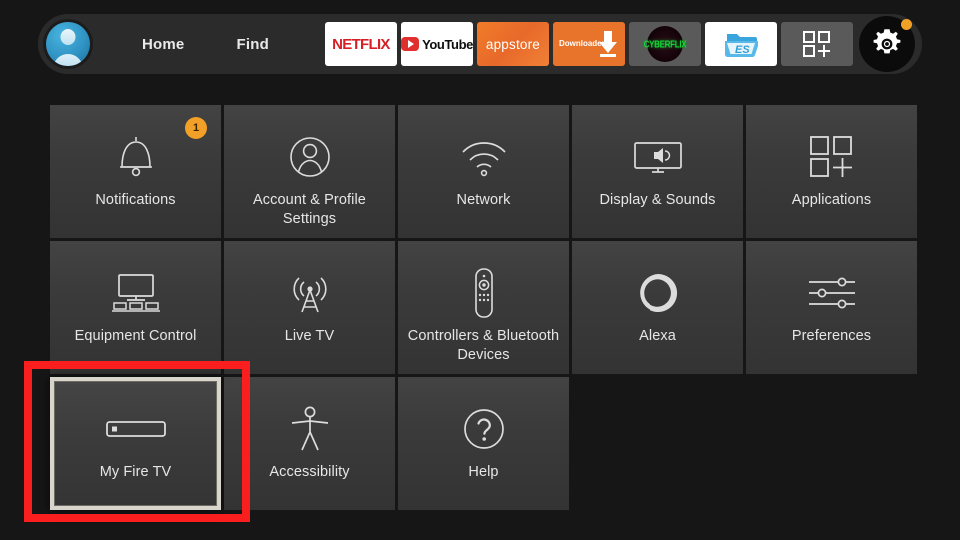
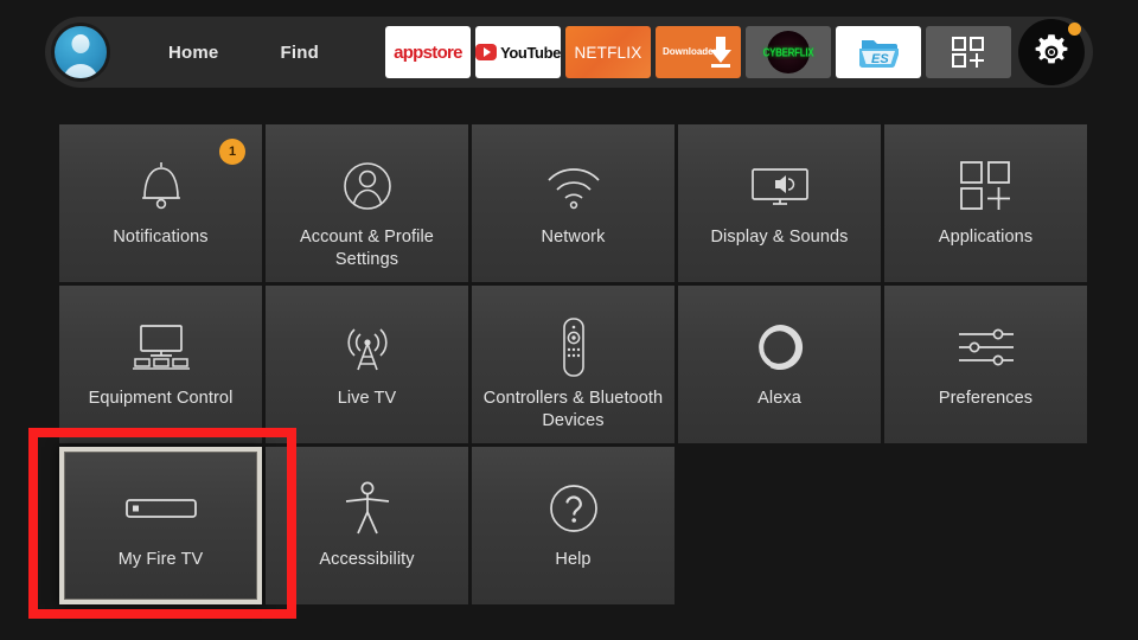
  Home
  Find
- NETFLIX
+ appstore
  YouTube
- appstore
+ NETFLIX
  Downloade
  CYBERFLIX
  ES
  1
  Notifications
  Account & Profile Settings
  Network
  Display & Sounds
  Applications
  Equipment Control
  Live TV
  Controllers & Bluetooth Devices
  Alexa
  Preferences
  My Fire TV
  Accessibility
  Help
